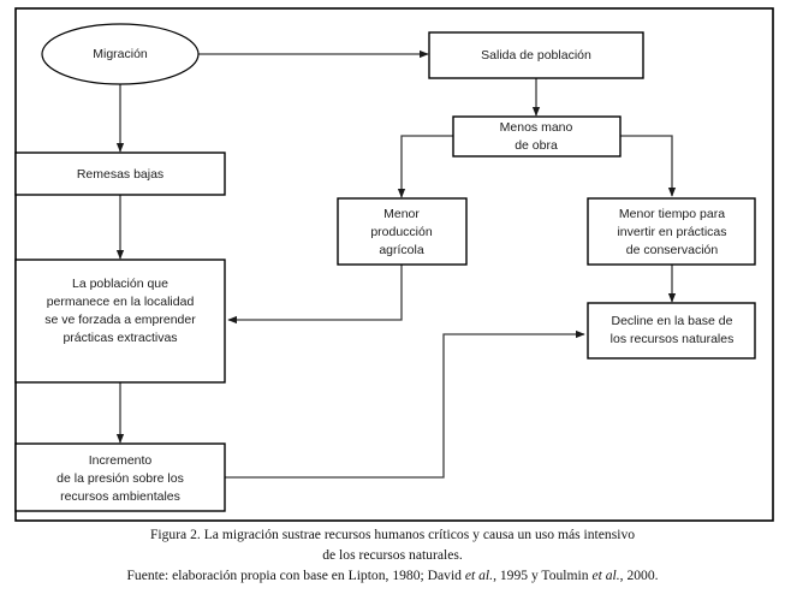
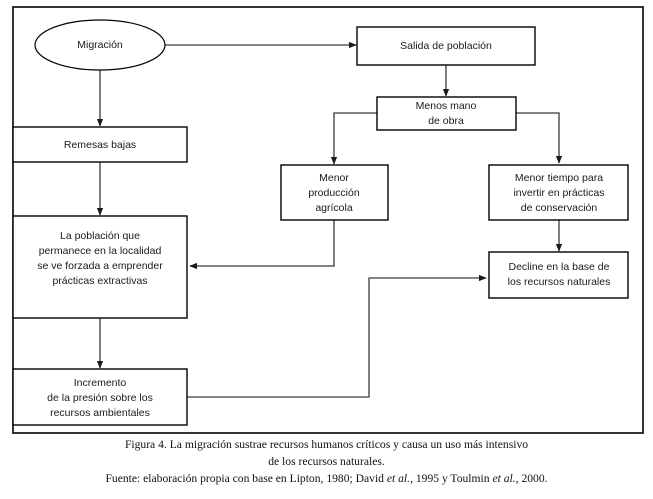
  Migración
  Salida de población
  Remesas bajas
  Menos mano
  de obra
  Menor
  producción
  agrícola
  Menor tiempo para
  invertir en prácticas
  de conservación
  La población que
  permanece en la localidad
  se ve forzada a emprender
  prácticas extractivas
  Decline en la base de
  los recursos naturales
  Incremento
  de la presión sobre los
  recursos ambientales
- Figura 2. La migración sustrae recursos humanos críticos y causa un uso más intensivo
+ Figura 4. La migración sustrae recursos humanos críticos y causa un uso más intensivo
  de los recursos naturales.
  Fuente: elaboración propia con base en Lipton, 1980; David et al., 1995 y Toulmin et al., 2000.
